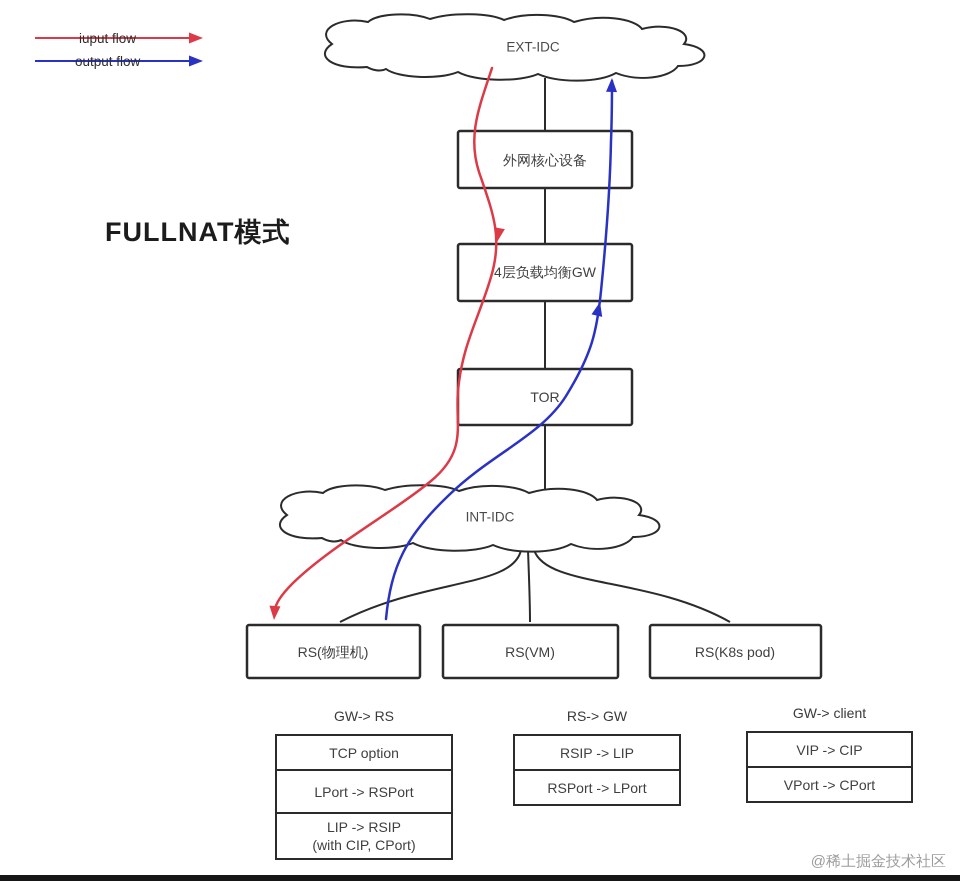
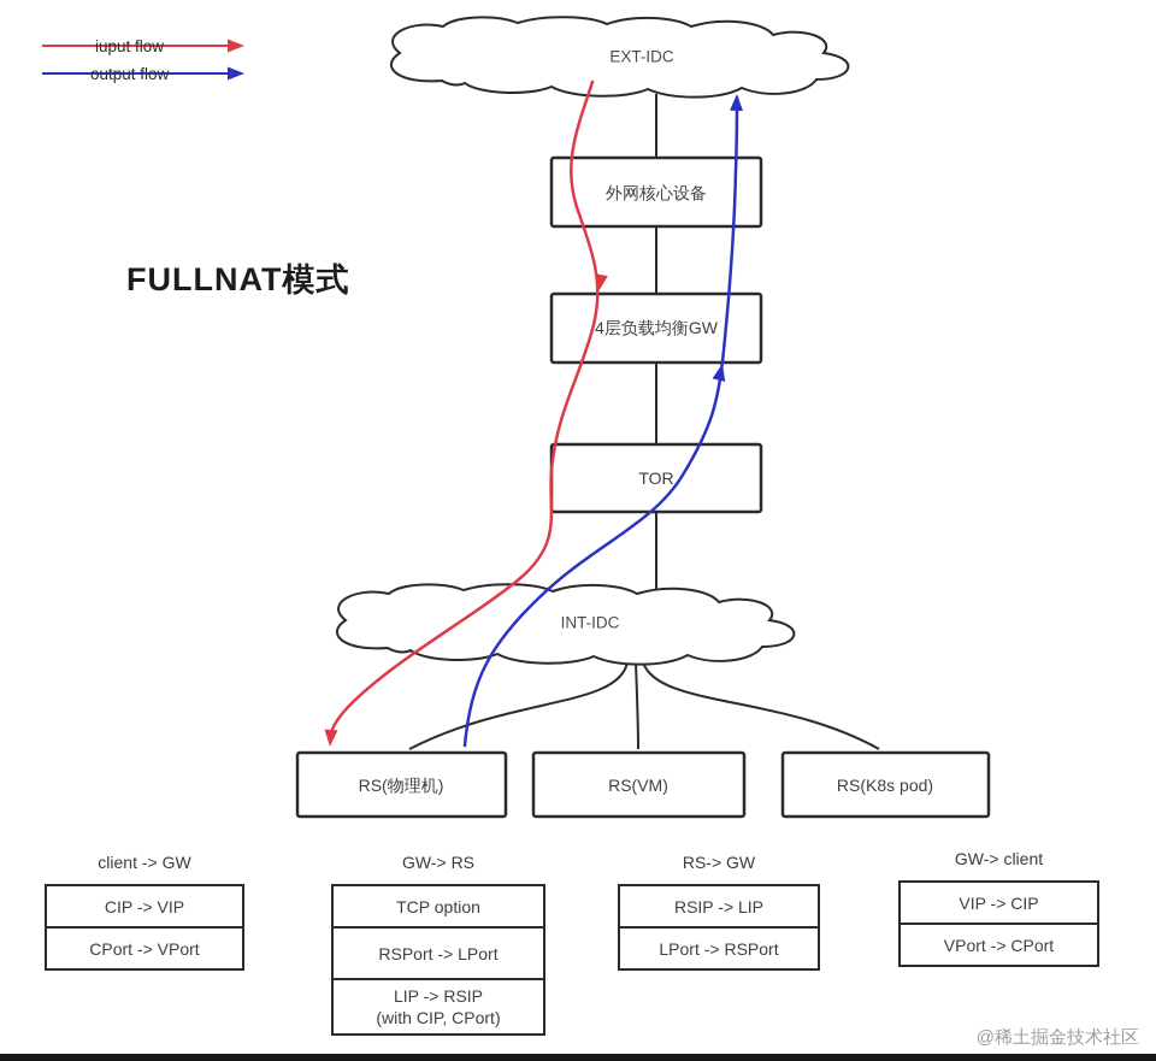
  EXT-IDC
  INT-IDC
  外网核心设备
  4层负载均衡GW
  TOR
  RS(物理机)
  RS(VM)
  RS(K8s pod)
  iuput flow
  output flow
  FULLNAT模式
+ client -> GW
+ CIP -> VIP
+ CPort -> VPort
  GW-> RS
  TCP option
- LPort -> RSPort
+ RSPort -> LPort
  LIP -> RSIP
  (with CIP, CPort)
  RS-> GW
  RSIP -> LIP
- RSPort -> LPort
+ LPort -> RSPort
  GW-> client
  VIP -> CIP
  VPort -> CPort
  @稀土掘金技术社区
